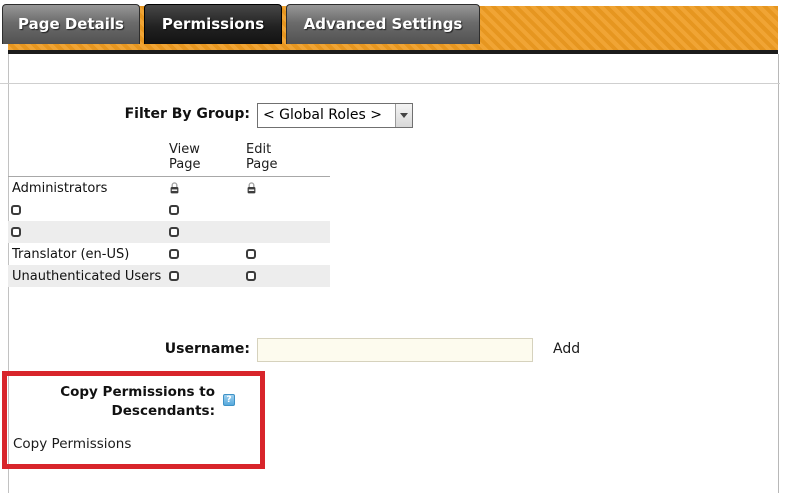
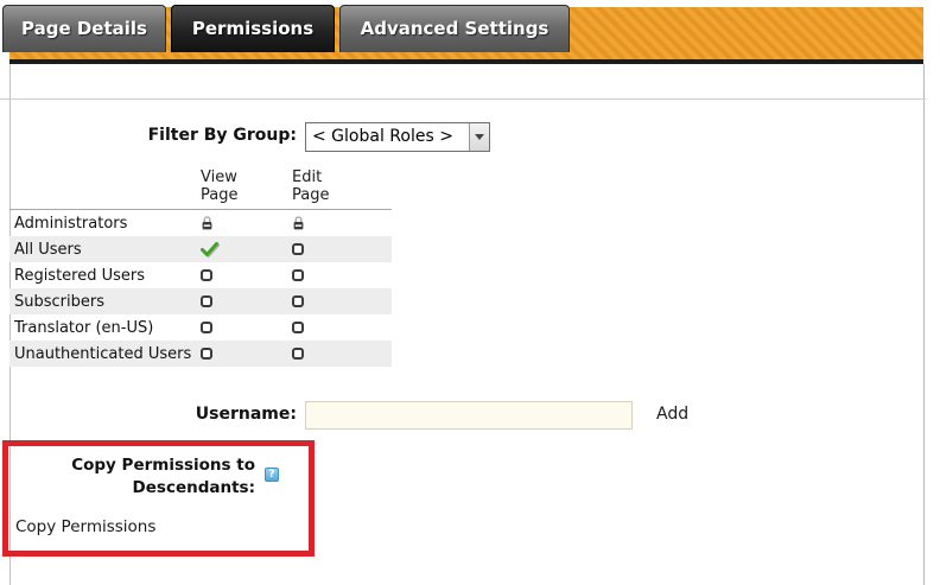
  Page Details
  Permissions
  Advanced Settings
  Filter By Group:
  < Global Roles >
  View Page
  Edit Page
  Administrators
+ All Users
+ Registered Users
+ Subscribers
  Translator (en-US)
  Unauthenticated Users
  Username:
  Add
  Copy Permissions to Descendants:
  ?
  Copy Permissions
